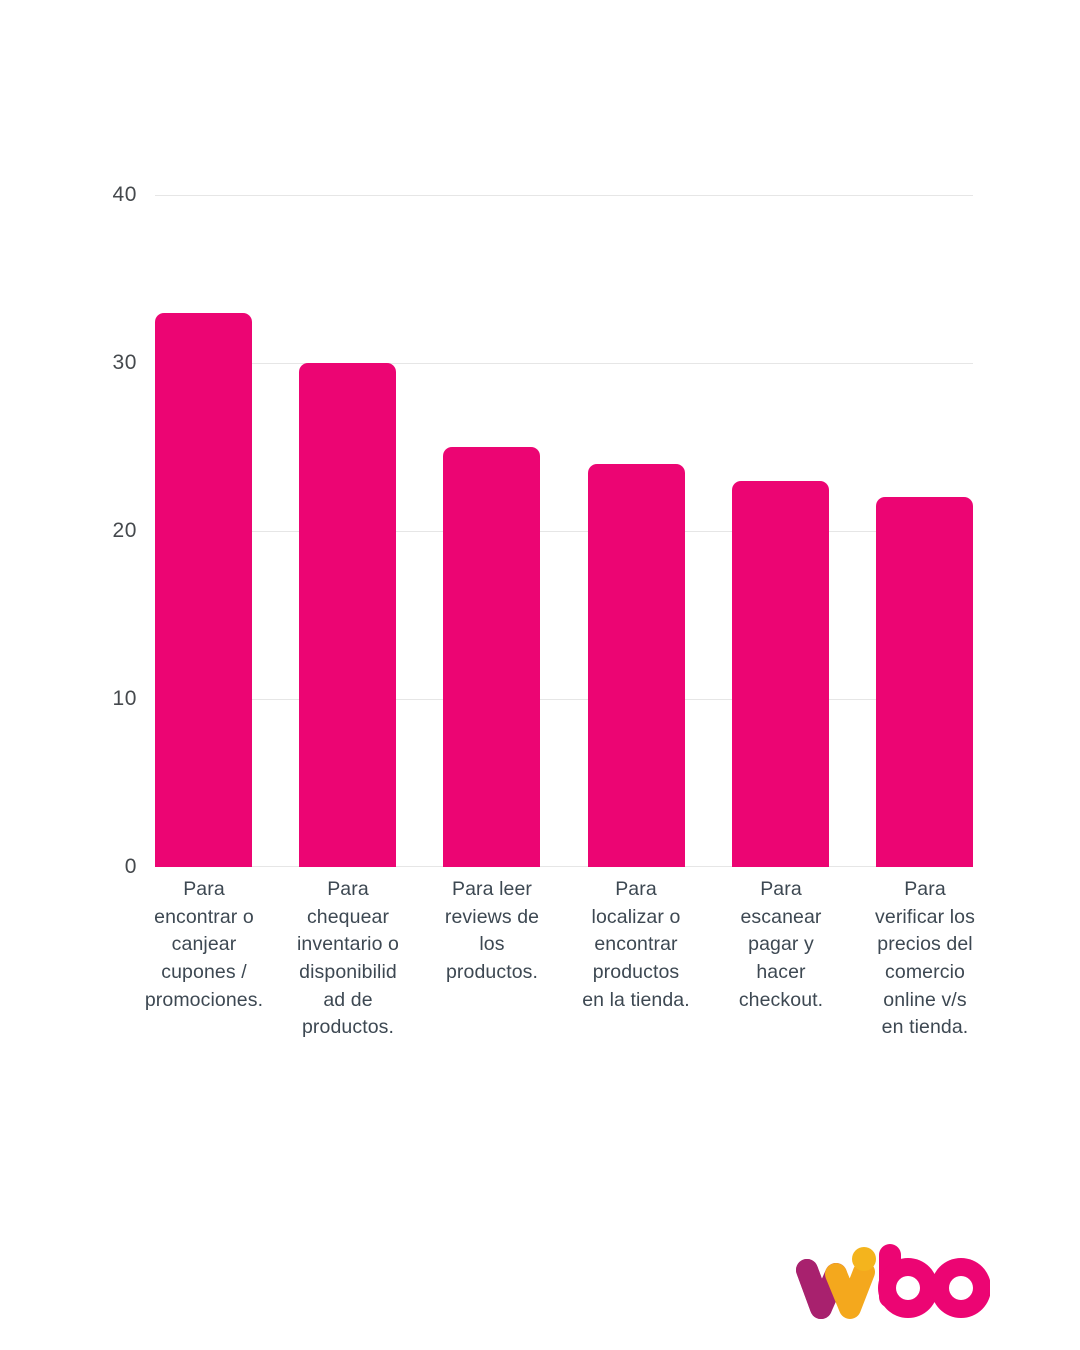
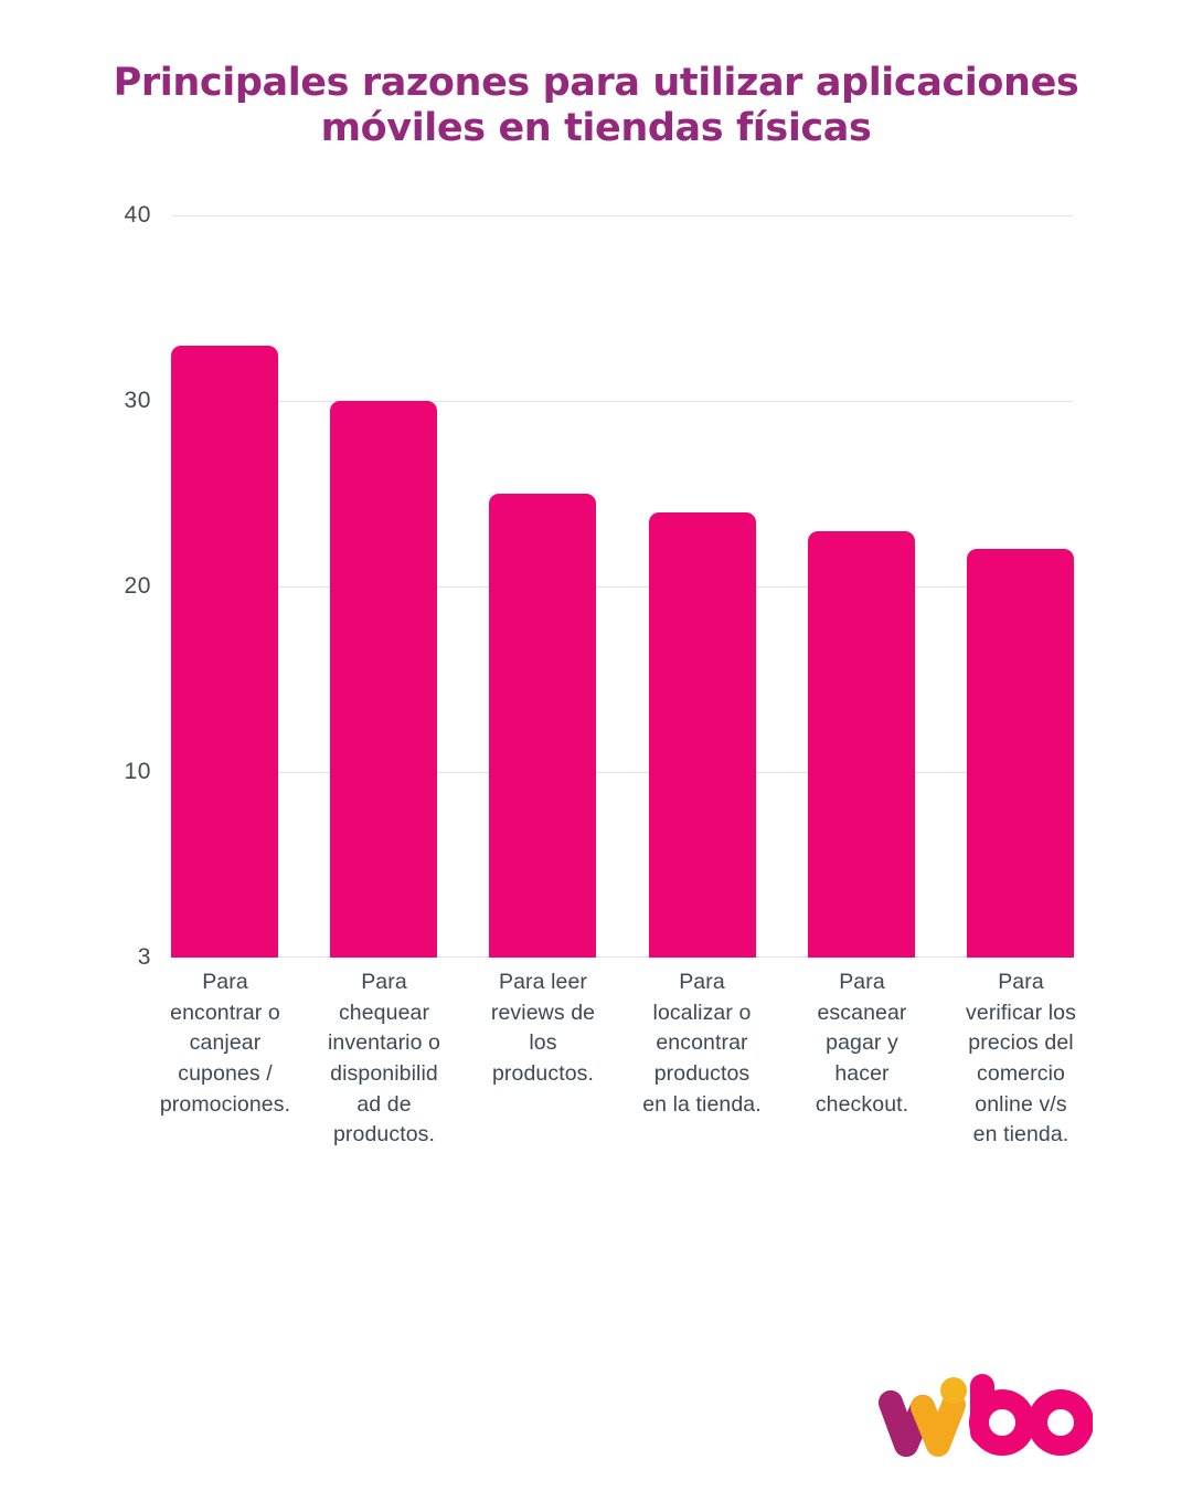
+ Principales razones para utilizar aplicaciones móviles en tiendas físicas
  40
  30
  20
  10
- 0
+ 3
  Para
  encontrar o
  canjear
  cupones /
  promociones.
  Para
  chequear
  inventario o
  disponibilid
  ad de
  productos.
  Para leer
  reviews de
  los
  productos.
  Para
  localizar o
  encontrar
  productos
  en la tienda.
  Para
  escanear
  pagar y
  hacer
  checkout.
  Para
  verificar los
  precios del
  comercio
  online v/s
  en tienda.
